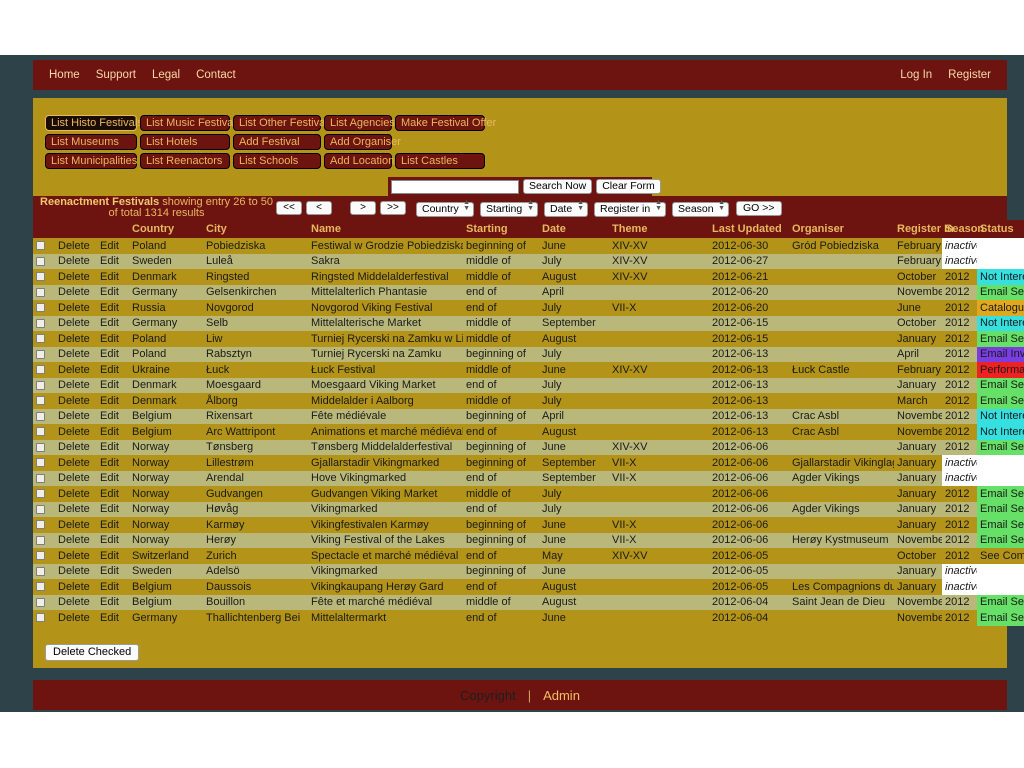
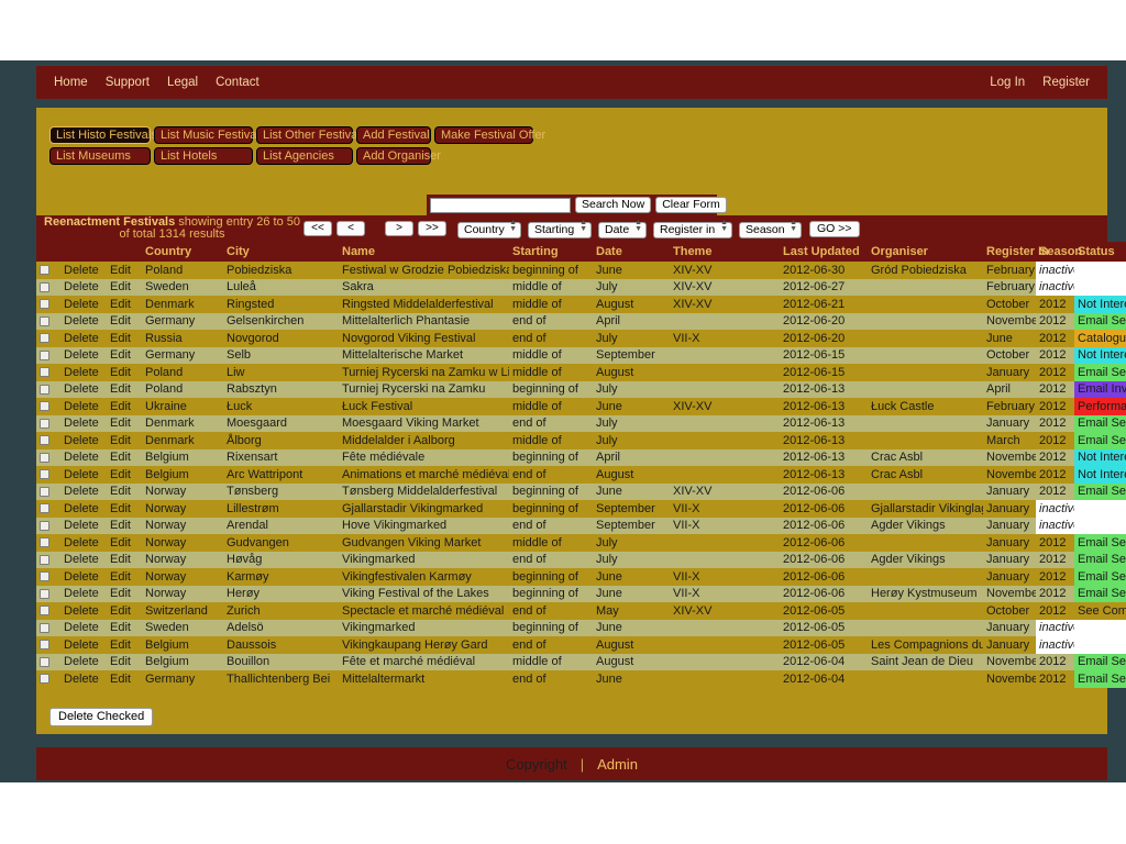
  Home
  Support
  Legal
  Contact
  Log In
  Register
  List Histo Festival
  List Music Festiva
  List Other Festiva
- List Agencies
+ Add Festival
  Make Festival Offer
  List Museums
  List Hotels
- Add Festival
+ List Agencies
  Add Organiser
- List Municipalities
- List Reenactors
- List Schools
- Add Location
- List Castles
  Search Now
  Clear Form
  Reenactment Festivals showing entry 26 to 50 of total 1314 results
  <<
  <
  >
  >>
  Country
  Starting
  Date
  Register in
  Season
  GO >>
  			Country	City	Name	Starting	Date	Theme	Last Updated	Organiser	Register	Seaso	Status
  	Delete	Edit	Poland	Pobiedziska	Festiwal w Grodzie Pobiedzisk	beginning of	June	XIV-XV	2012-06-30	Gród Pobiedziska	February	inactiv
  	Delete	Edit	Sweden	Luleå	Sakra	middle of	July	XIV-XV	2012-06-27		February	inactiv
  	Delete	Edit	Denmark	Ringsted	Ringsted Middelalderfestival	middle of	August	XIV-XV	2012-06-21		October	2012	Not Inter
  	Delete	Edit	Germany	Gelsenkirchen	Mittelalterlich Phantasie	end of	April		2012-06-20		Novembe	2012	Email Se
  	Delete	Edit	Russia	Novgorod	Novgorod Viking Festival	end of	July	VII-X	2012-06-20		June	2012	Catalogu
  	Delete	Edit	Germany	Selb	Mittelalterische Market	middle of	September		2012-06-15		October	2012	Not Inter
  	Delete	Edit	Poland	Liw	Turniej Rycerski na Zamku w Li	middle of	August		2012-06-15		January	2012	Email Se
  	Delete	Edit	Poland	Rabsztyn	Turniej Rycerski na Zamku	beginning of	July		2012-06-13		April	2012	Email Inv
  	Delete	Edit	Ukraine	Łuck	Łuck Festival	middle of	June	XIV-XV	2012-06-13	Łuck Castle	February	2012	Performa
  	Delete	Edit	Denmark	Moesgaard	Moesgaard Viking Market	end of	July		2012-06-13		January	2012	Email Se
  	Delete	Edit	Denmark	Ålborg	Middelalder i Aalborg	middle of	July		2012-06-13		March	2012	Email Se
  	Delete	Edit	Belgium	Rixensart	Fête médiévale	beginning of	April		2012-06-13	Crac Asbl	Novembe	2012	Not Inter
  	Delete	Edit	Belgium	Arc Wattripont	Animations et marché médiéva	end of	August		2012-06-13	Crac Asbl	Novembe	2012	Not Inter
  	Delete	Edit	Norway	Tønsberg	Tønsberg Middelalderfestival	beginning of	June	XIV-XV	2012-06-06		January	2012	Email Se
  	Delete	Edit	Norway	Lillestrøm	Gjallarstadir Vikingmarked	beginning of	September	VII-X	2012-06-06	Gjallarstadir Vikingla	January	inactiv
  	Delete	Edit	Norway	Arendal	Hove Vikingmarked	end of	September	VII-X	2012-06-06	Agder Vikings	January	inactiv
  	Delete	Edit	Norway	Gudvangen	Gudvangen Viking Market	middle of	July		2012-06-06		January	2012	Email Se
  	Delete	Edit	Norway	Høvåg	Vikingmarked	end of	July		2012-06-06	Agder Vikings	January	2012	Email Se
  	Delete	Edit	Norway	Karmøy	Vikingfestivalen Karmøy	beginning of	June	VII-X	2012-06-06		January	2012	Email Se
  	Delete	Edit	Norway	Herøy	Viking Festival of the Lakes	beginning of	June	VII-X	2012-06-06	Herøy Kystmuseum	Novembe	2012	Email Se
  	Delete	Edit	Switzerland	Zurich	Spectacle et marché médiéval	end of	May	XIV-XV	2012-06-05		October	2012	See Com
  	Delete	Edit	Sweden	Adelsö	Vikingmarked	beginning of	June		2012-06-05		January	inactiv
  	Delete	Edit	Belgium	Daussois	Vikingkaupang Herøy Gard	end of	August		2012-06-05	Les Compagnions du	January	inactiv
  	Delete	Edit	Belgium	Bouillon	Fête et marché médiéval	middle of	August		2012-06-04	Saint Jean de Dieu	Novembe	2012	Email Se
  	Delete	Edit	Germany	Thallichtenberg Bei	Mittelaltermarkt	end of	June		2012-06-04		Novembe	2012	Email Se
  Delete Checked
  Copyright
  |
  Admin
